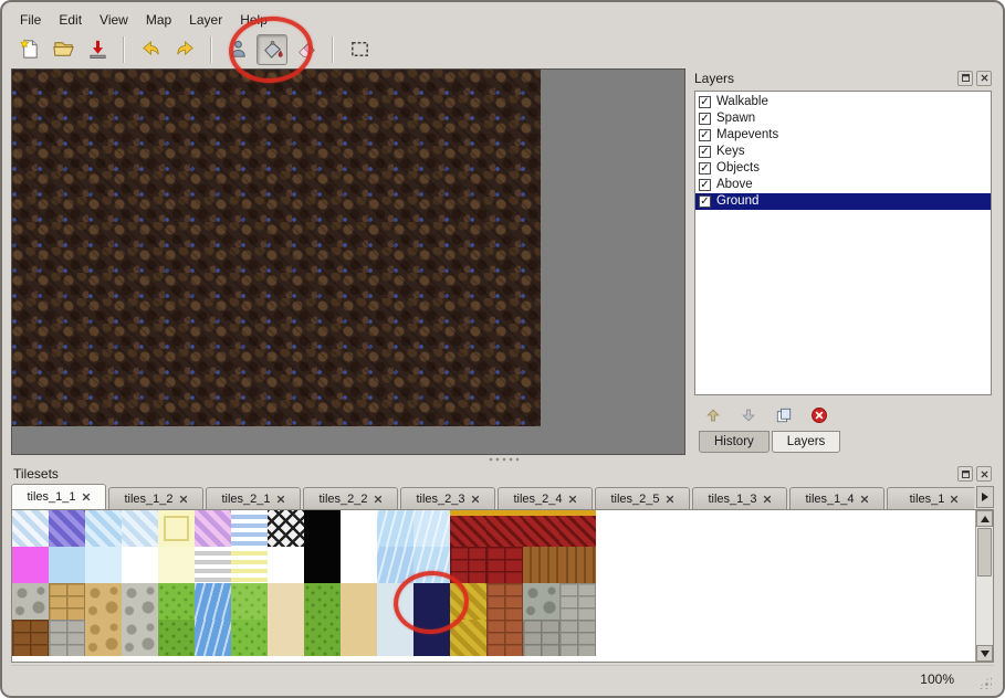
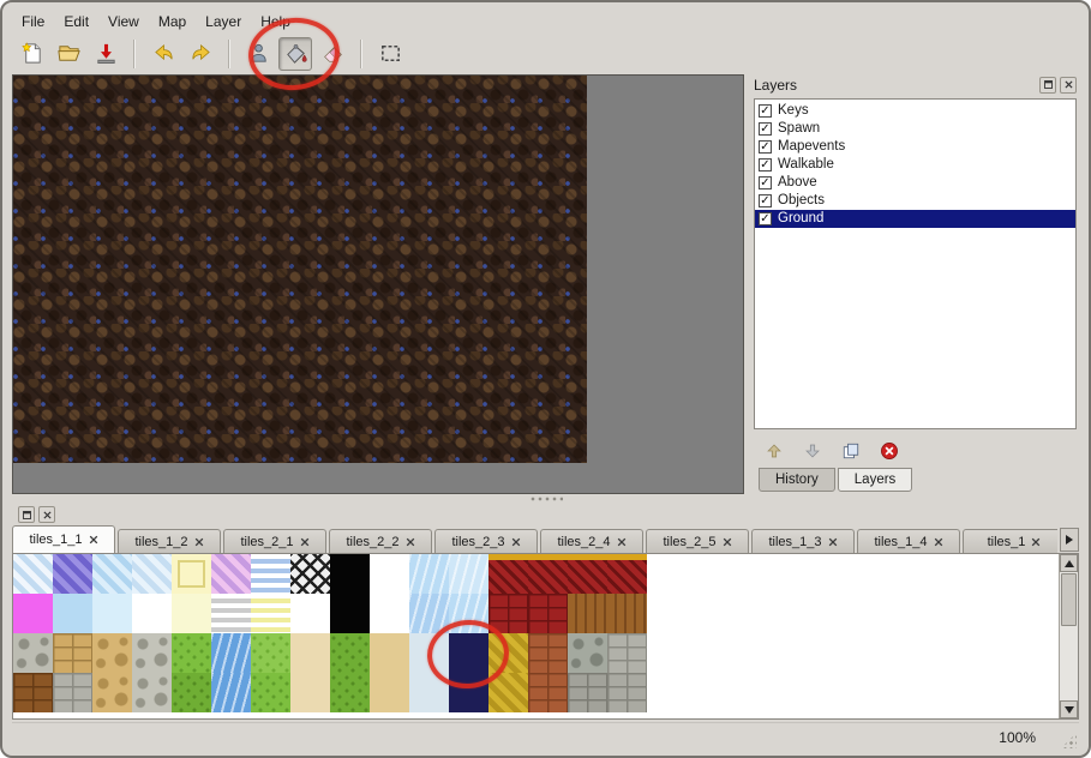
  File
  Edit
  View
  Map
  Layer
  Help
  Layers
  ✓
- Walkable
+ Keys
  ✓
  Spawn
  ✓
  Mapevents
  ✓
- Keys
+ Walkable
  ✓
- Objects
+ Above
  ✓
- Above
+ Objects
  ✓
  Ground
  History
  Layers
- Tilesets
  tiles_1_1
  tiles_1_2
  tiles_2_1
  tiles_2_2
  tiles_2_3
  tiles_2_4
  tiles_2_5
  tiles_1_3
  tiles_1_4
  tiles_1
  100%
